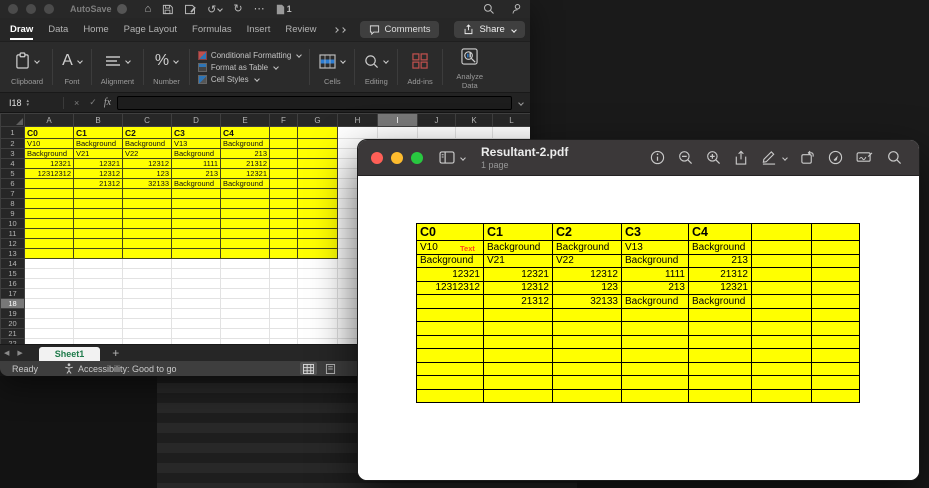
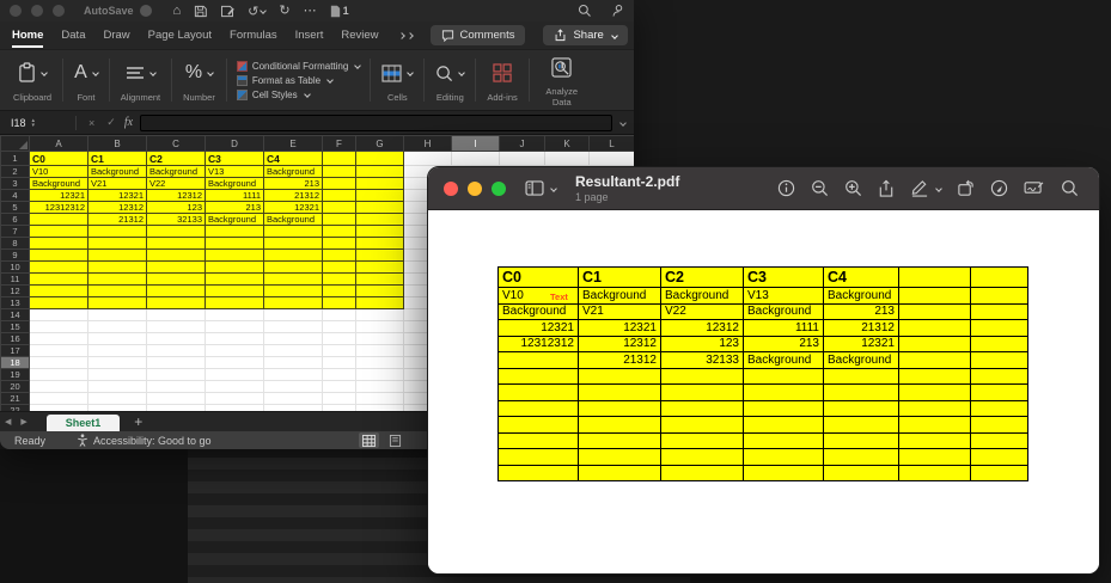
  AutoSave
  ⌂
  ↺
  ↻
  ⋯
  1
- Draw
+ Home
  Data
- Home
+ Draw
  Page Layout
  Formulas
  Insert
  Review
  Comments
  Share
  Clipboard
  A
  Font
  Alignment
  %
  Number
  Conditional Formatting
  Format as Table
  Cell Styles
  Cells
  Editing
  Add-ins
  Analyze Data
  I18
  ×
  ✓
  fx
  	A	B	C	D	E	F	G	H	I	J	K	L
  1	C0	C1	C2	C3	C4
  2	V10	Background	Background	V13	Background
  3	Background	V21	V22	Background	213
  4	12321	12321	12312	1111	21312
  5	12312312	12312	123	213	12321
  6		21312	32133	Background	Background
  7
  8
  9
  10
  11
  12
  13
  14
  15
  16
  17
  18
  19
  20
  21
  22
  Sheet1
  +
  Ready
  Accessibility: Good to go
  Resultant-2.pdf
  1 page
  C0	C1	C2	C3	C4
  V10	Background	Background	V13	Background
  Background	V21	V22	Background	213
  12321	12321	12312	1111	21312
  12312312	12312	123	213	12321
  	21312	32133	Background	Background
  Text
